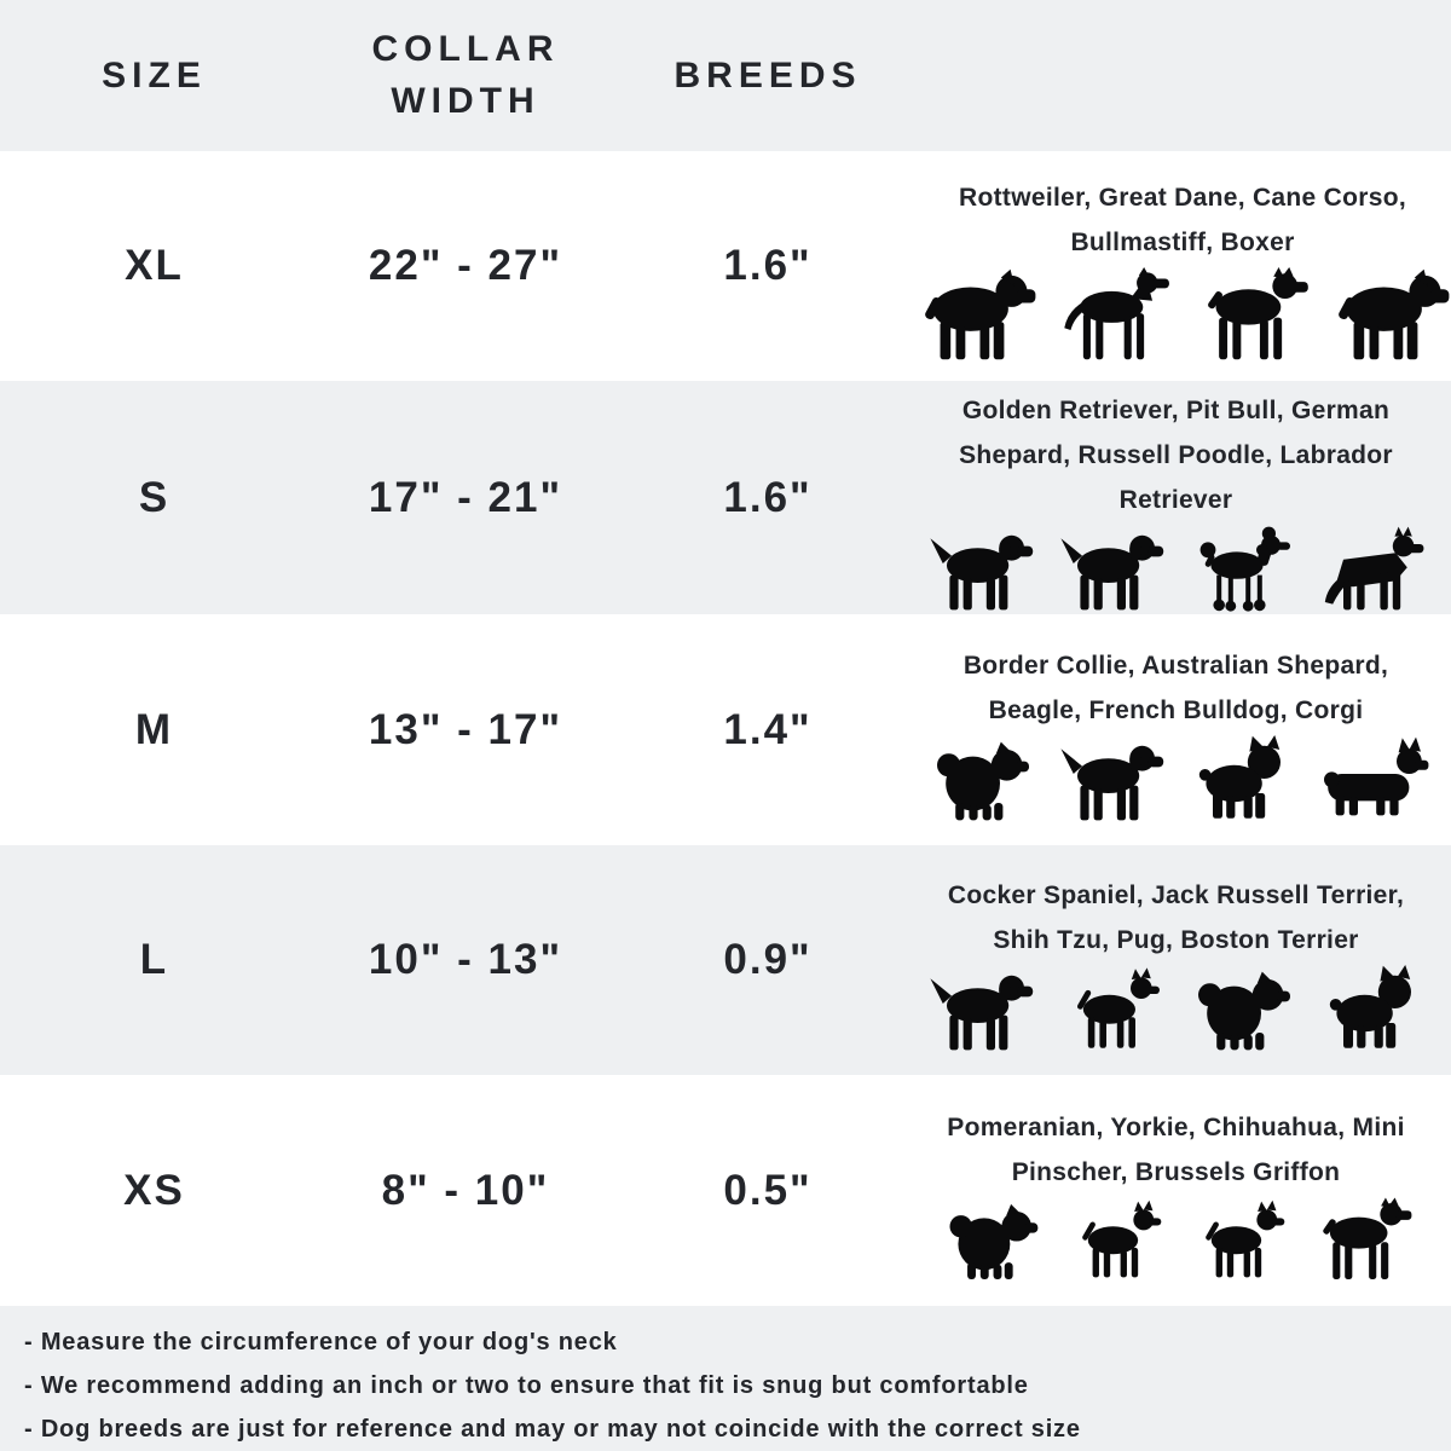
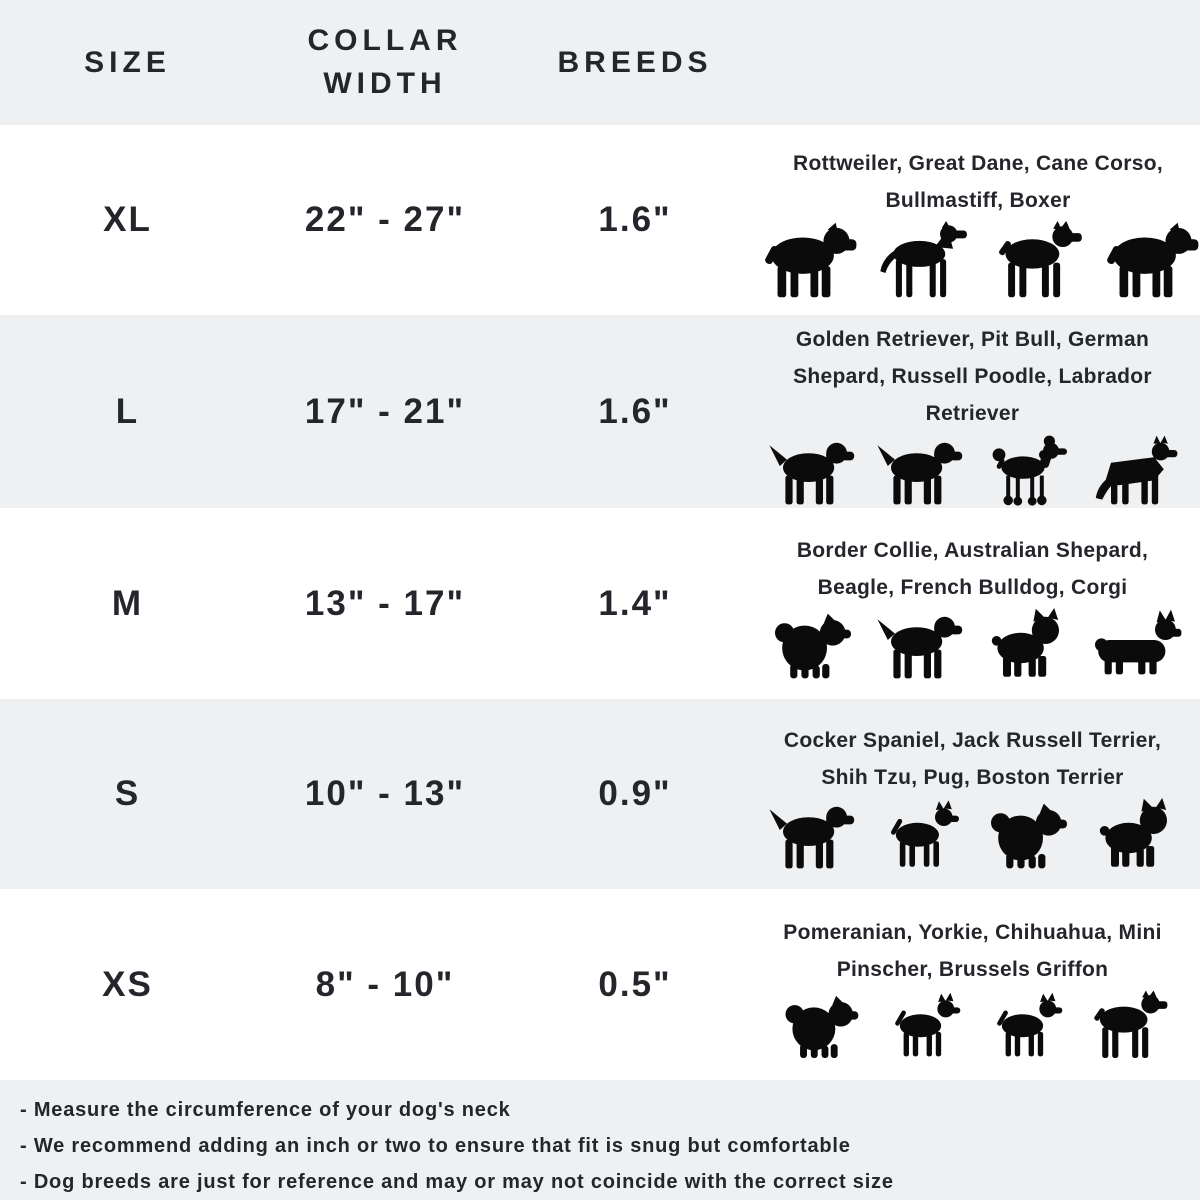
  SIZE
  COLLAR WIDTH
  BREEDS
  XL
  22" - 27"
  1.6"
  Rottweiler, Great Dane, Cane Corso, Bullmastiff, Boxer
- S
+ L
  17" - 21"
  1.6"
  Golden Retriever, Pit Bull, German Shepard, Russell Poodle, Labrador Retriever
  M
  13" - 17"
  1.4"
  Border Collie, Australian Shepard, Beagle, French Bulldog, Corgi
- L
+ S
  10" - 13"
  0.9"
  Cocker Spaniel, Jack Russell Terrier, Shih Tzu, Pug, Boston Terrier
  XS
  8" - 10"
  0.5"
  Pomeranian, Yorkie, Chihuahua, Mini Pinscher, Brussels Griffon
  - Measure the circumference of your dog's neck
  - We recommend adding an inch or two to ensure that fit is snug but comfortable
  - Dog breeds are just for reference and may or may not coincide with the correct size
